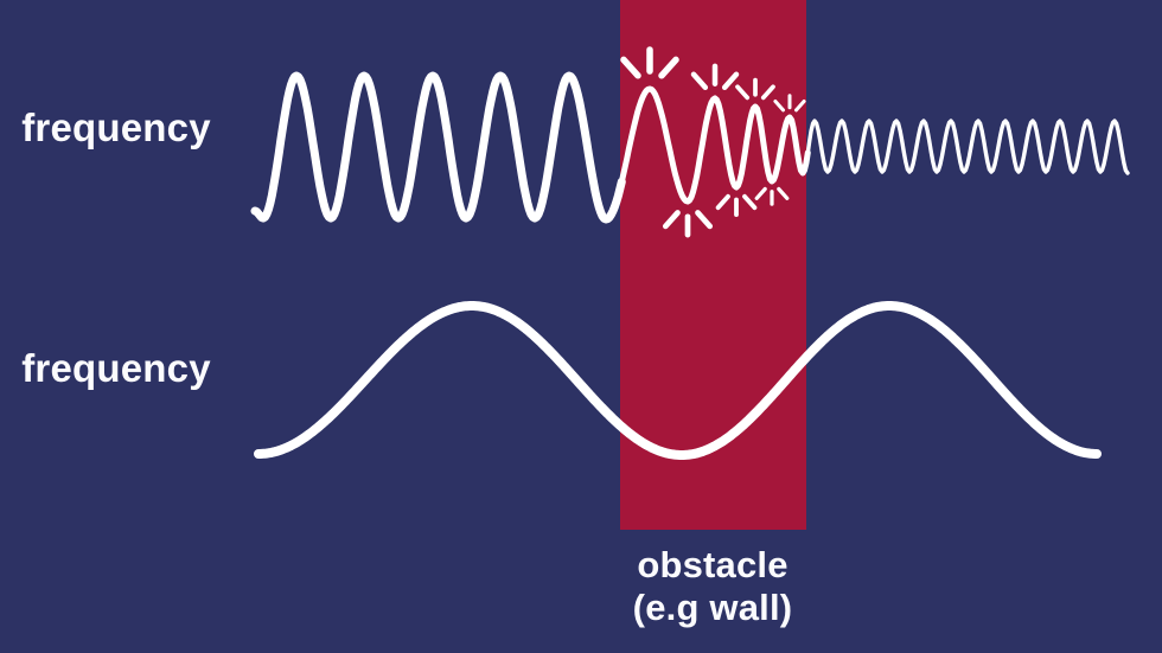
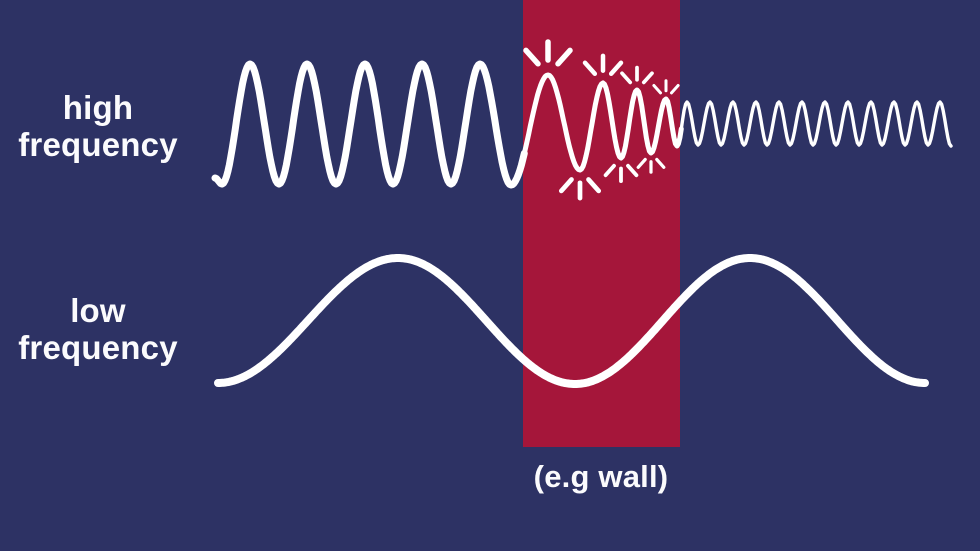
+ high
  frequency
+ low
  frequency
- obstacle
  (e.g wall)
